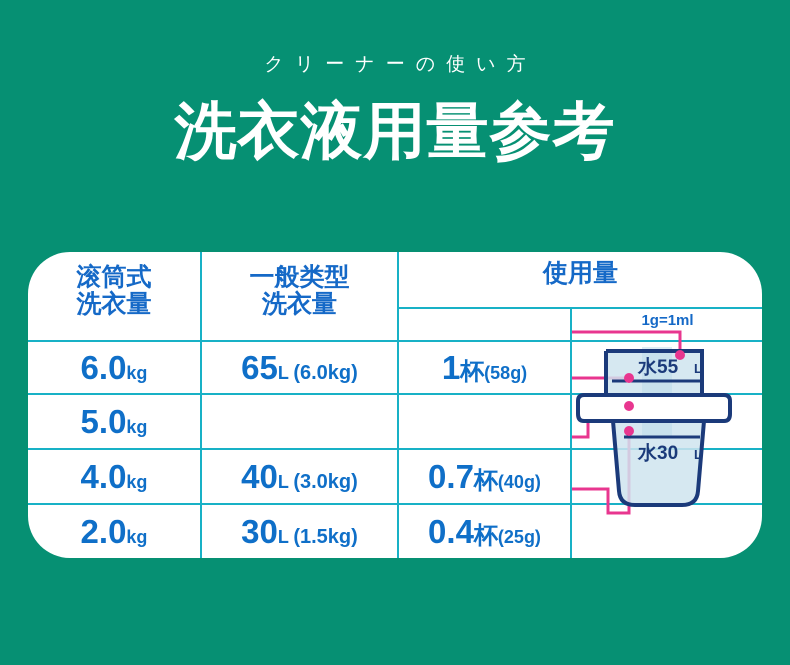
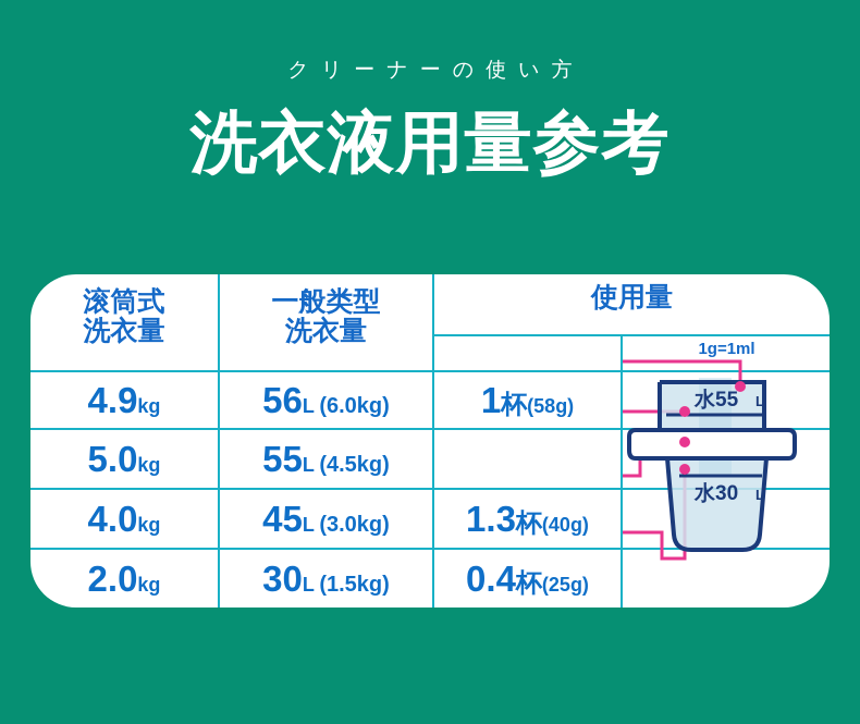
  クリーナーの使い方
  洗衣液用量参考
  滚筒式
  洗衣量
  一般类型
  洗衣量
  使用量
  1g=1ml
- 6.0kg
+ 4.9kg
- 65L (6.0kg)
+ 56L (6.0kg)
  1杯(58g)
  5.0kg
+ 55L (4.5kg)
  4.0kg
- 40L (3.0kg)
+ 45L (3.0kg)
- 0.7杯(40g)
+ 1.3杯(40g)
  2.0kg
  30L (1.5kg)
  0.4杯(25g)
  水55
  L
  水30
  L
